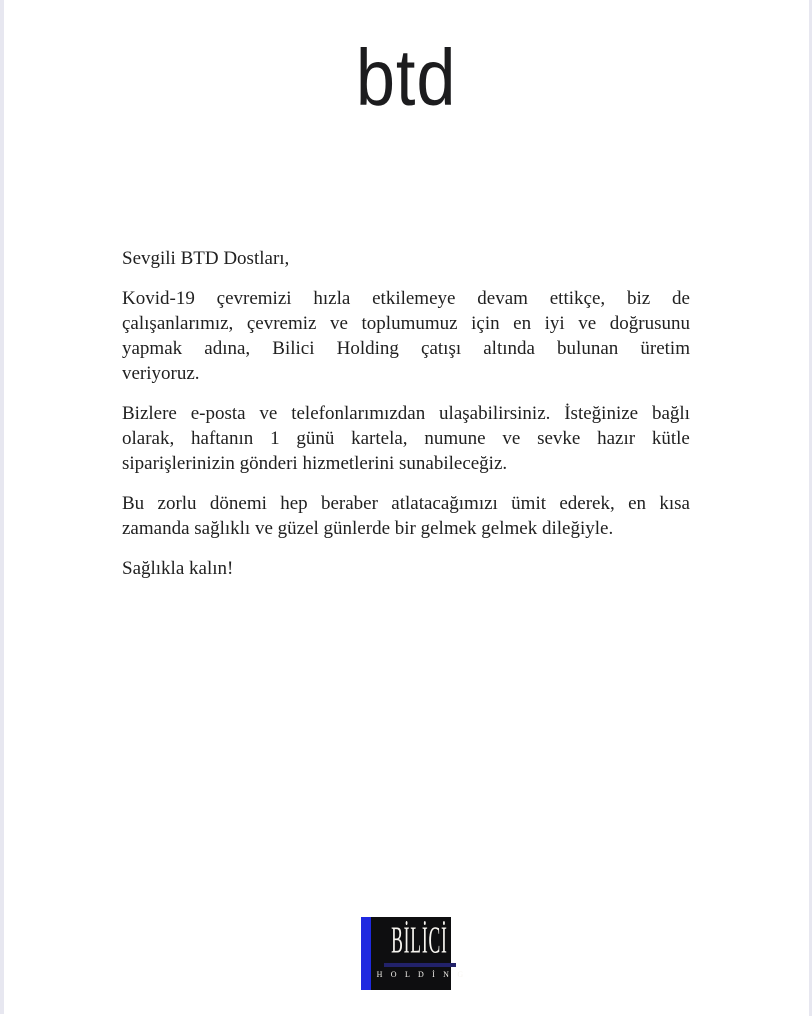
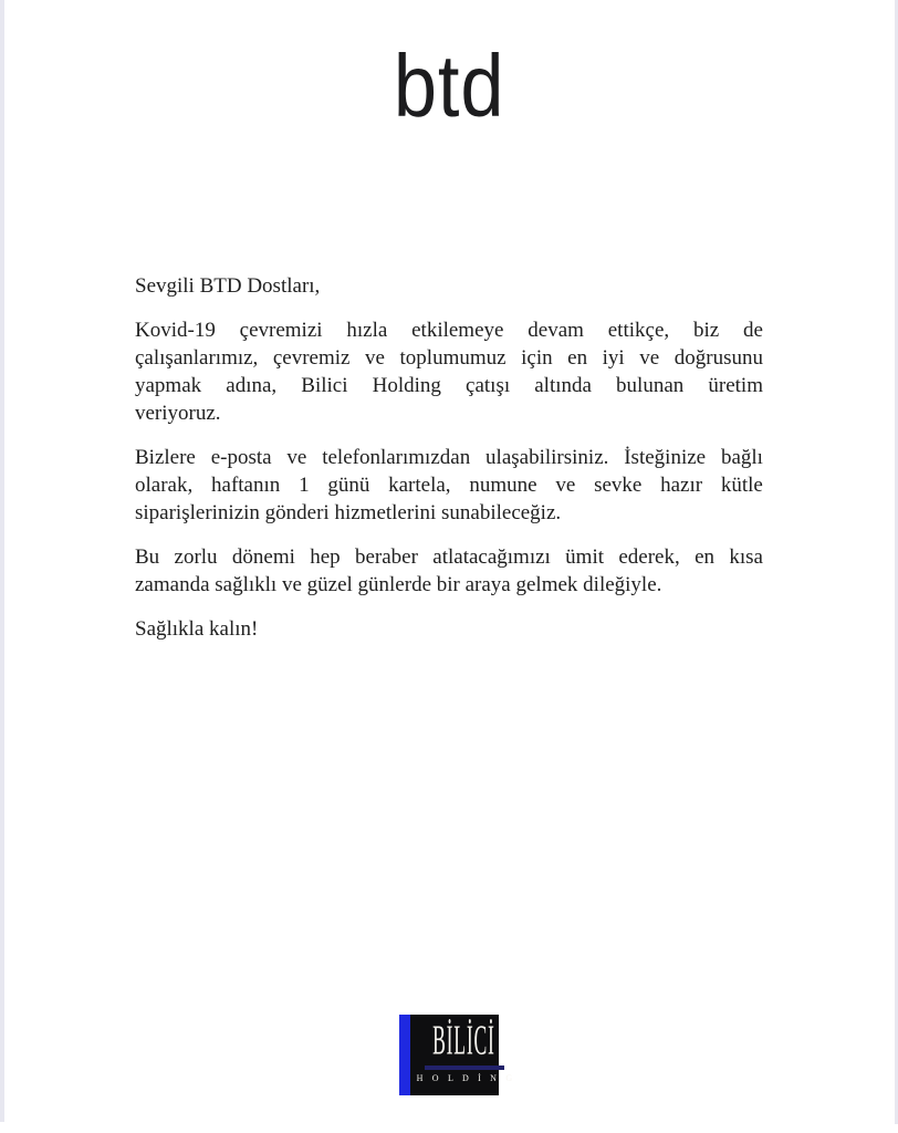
  btd
  Sevgili BTD Dostları,
  Kovid-19
  çevremizi
  hızla
  etkilemeye
  devam
  ettikçe,
  biz
  de
  çalışanlarımız,
  çevremiz
  ve
  toplumumuz
  için
  en
  iyi
  ve
  doğrusunu
  yapmak
  adına,
  Bilici
  Holding
  çatışı
  altında
  bulunan
  üretim
  veriyoruz.
  Bizlere
  e-posta
  ve
  telefonlarımızdan
  ulaşabilirsiniz.
  İsteğinize
  bağlı
  olarak,
  haftanın
  1
  günü
  kartela,
  numune
  ve
  sevke
  hazır
  kütle
  siparişlerinizin gönderi hizmetlerini sunabileceğiz.
  Bu
  zorlu
  dönemi
  hep
  beraber
  atlatacağımızı
  ümit
  ederek,
  en
  kısa
- zamanda sağlıklı ve güzel günlerde bir gelmek gelmek dileğiyle.
+ zamanda sağlıklı ve güzel günlerde bir araya gelmek dileğiyle.
  Sağlıkla kalın!
  BİLİCİ
  H O L D İ N G
